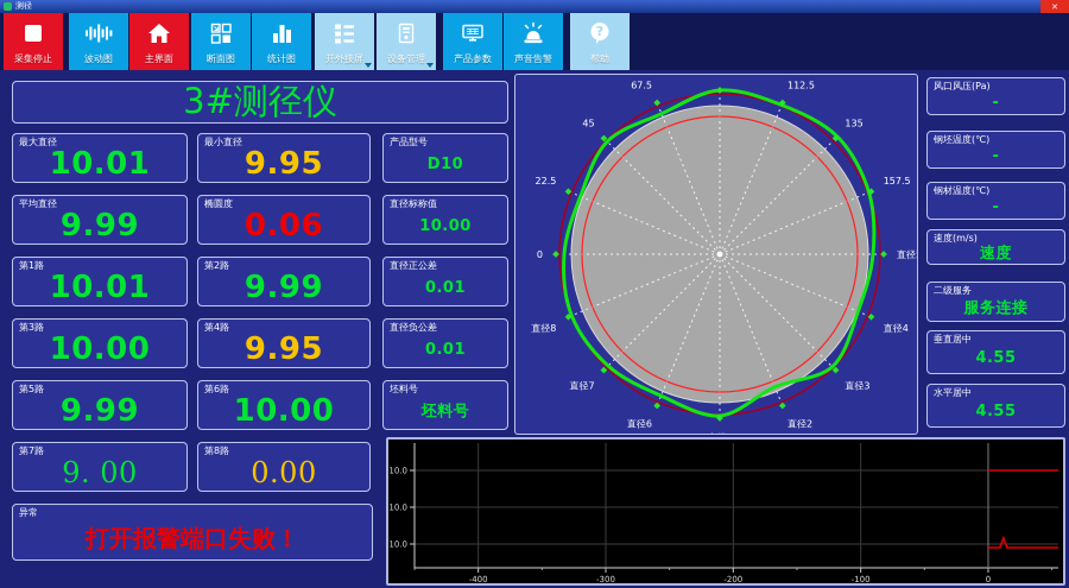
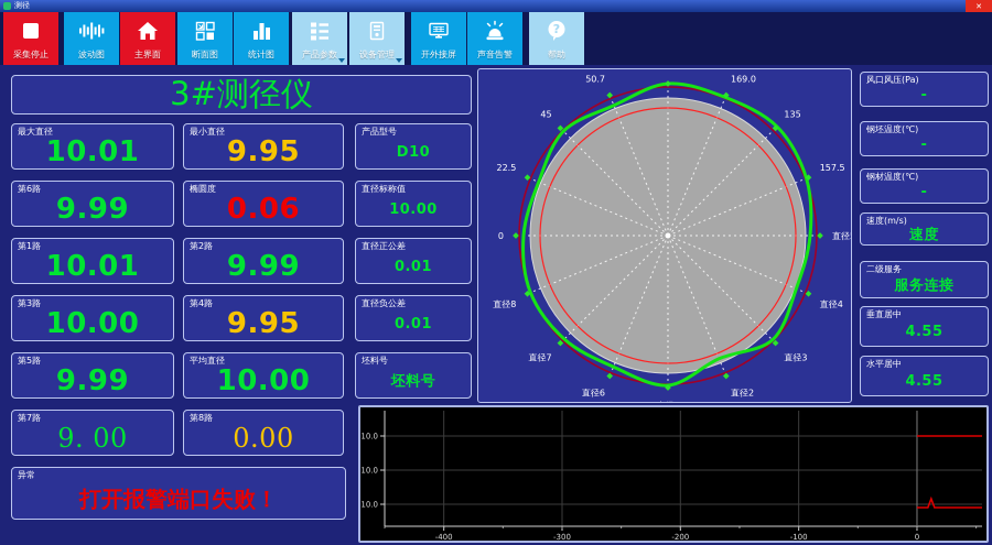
  测径
  ✕
  采集停止
  波动图
  主界面
  断面图
  统计图
- 开外接屏
+ 产品参数
  设备管理
- 产品参数
+ 开外接屏
  声音告警
  ?
  帮助
  3#测径仪
  最大直径
  10.01
  最小直径
  9.95
- 平均直径
+ 第6路
  9.99
  椭圆度
  0.06
  第1路
  10.01
  第2路
  9.99
  第3路
  10.00
  第4路
  9.95
  第5路
  9.99
- 第6路
+ 平均直径
  10.00
  第7路
  9. 00
  第8路
  0.00
  产品型号
  D10
  直径标称值
  10.00
  直径正公差
  0.01
  直径负公差
  0.01
  坯料号
  坯料号
  异常
  打开报警端口失败！
  0
  22.5
  45
- 67.5
+ 50.7
- 112.5
+ 169.0
  135
  157.5
  直径4
  直径3
  直径2
  直径6
  直径7
  直径8
  风口风压(Pa)
  -
  钢坯温度(℃)
  -
  钢材温度(℃)
  -
  速度(m/s)
  速度
  二级服务
  服务连接
  垂直居中
  4.55
  水平居中
  4.55
  10.0
  10.0
  10.0
  -400
  -300
  -200
  -100
  0
